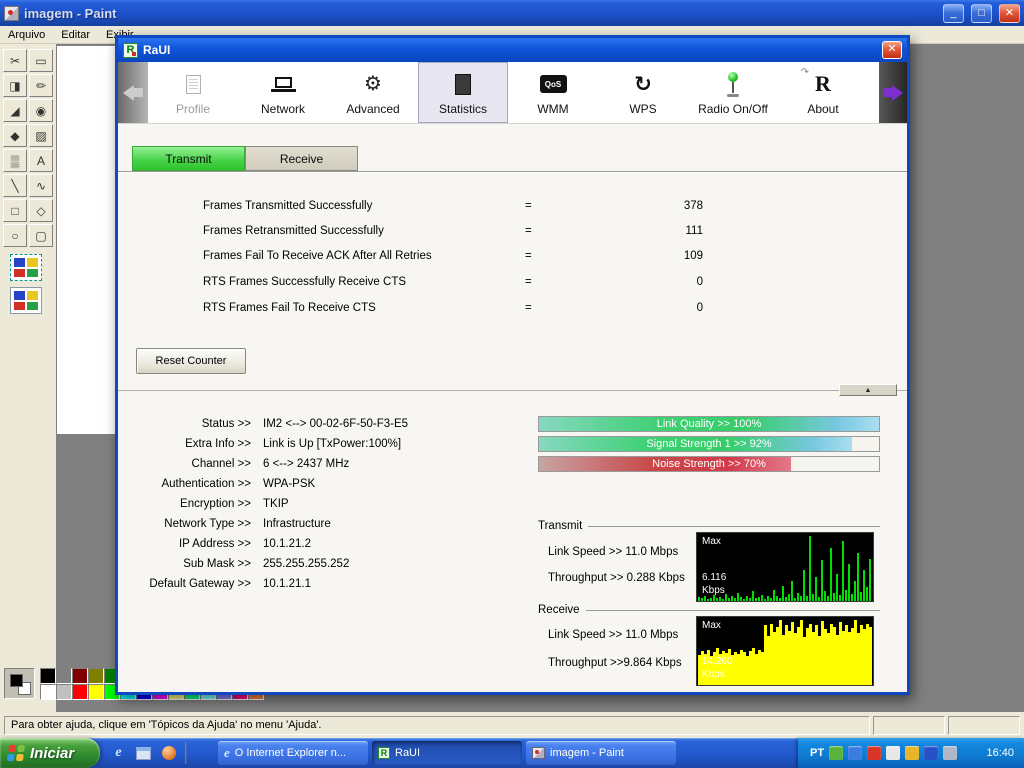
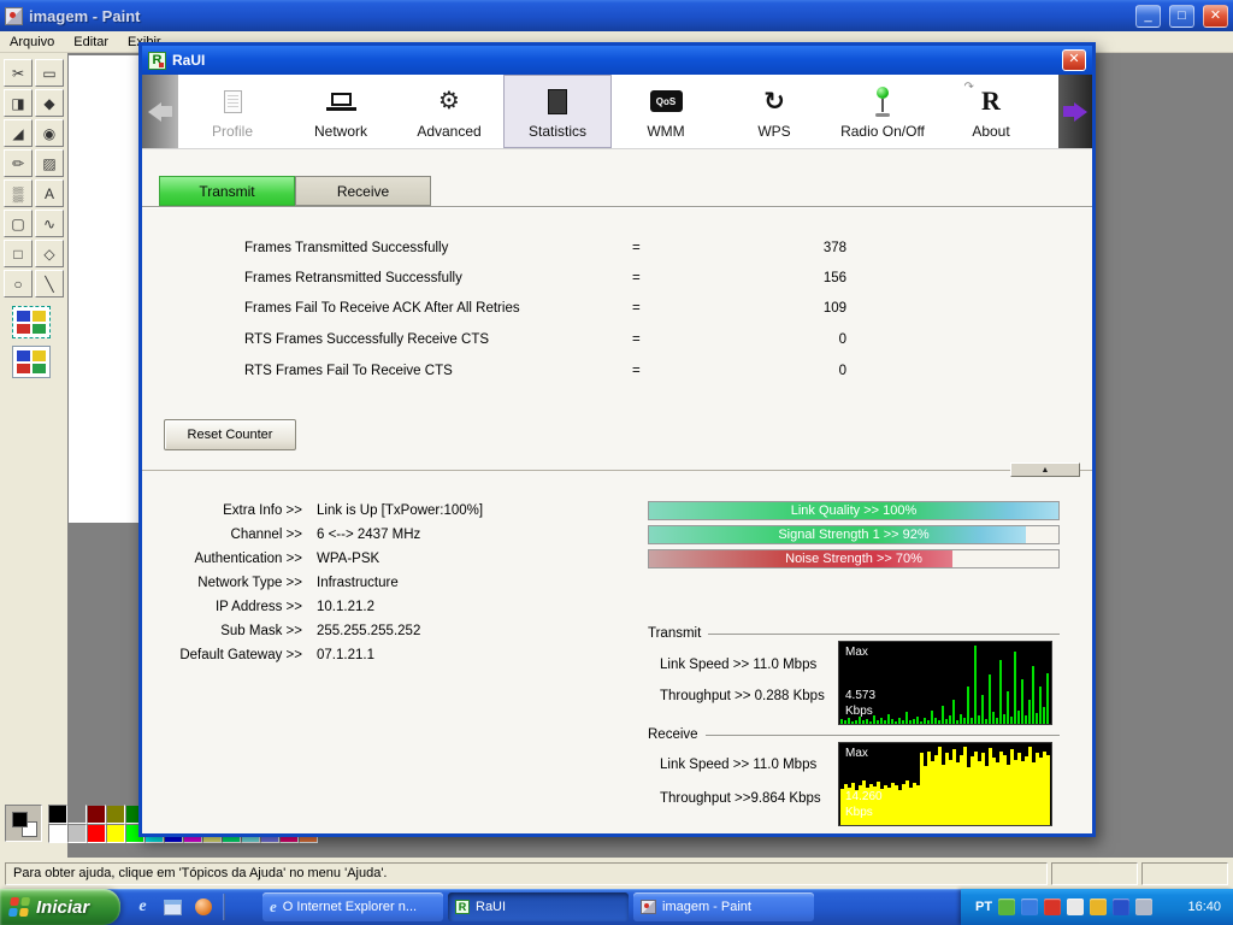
  imagem - Paint
  _
  □
  ✕
  Arquivo
  Editar
  ✂
  ▭
  ◨
- ✏
+ ◆
  ◢
  ◉
- ◆
+ ✏
  ▨
  ▒
  A
- ╲
+ ▢
  ∿
  □
  ◇
  ○
- ▢
+ ╲
  Para obter ajuda, clique em 'Tópicos da Ajuda' no menu 'Ajuda'.
  R
  RaUI
  ✕
  Profile
  Network
  ⚙
  Advanced
  Statistics
  QoS
  WMM
  ↻
  WPS
  Radio On/Off
  R
  ↷
  About
  Transmit
  Receive
  Frames Transmitted Successfully
  =
  378
  Frames Retransmitted Successfully
  =
- 111
+ 156
  Frames Fail To Receive ACK After All Retries
  =
  109
  RTS Frames Successfully Receive CTS
  =
  0
  RTS Frames Fail To Receive CTS
  =
  0
  Reset Counter
- Status >>
- IM2 <--> 00-02-6F-50-F3-E5
  Extra Info >>
  Link is Up [TxPower:100%]
  Channel >>
  6 <--> 2437 MHz
  Authentication >>
  WPA-PSK
- Encryption >>
- TKIP
  Network Type >>
  Infrastructure
  IP Address >>
  10.1.21.2
  Sub Mask >>
  255.255.255.252
  Default Gateway >>
- 10.1.21.1
+ 07.1.21.1
  Link Quality >> 100%
  Signal Strength 1 >> 92%
  Noise Strength >> 70%
  Transmit
  Link Speed >> 11.0 Mbps
  Throughput >> 0.288 Kbps
  Max
- 6.116
+ 4.573
  Kbps
  Receive
  Link Speed >> 11.0 Mbps
  Throughput >>9.864 Kbps
  Max
  14.260
  Kbps
  Iniciar
  e
  e
  O Internet Explorer n...
  R
  RaUI
  imagem - Paint
  PT
  16:40
